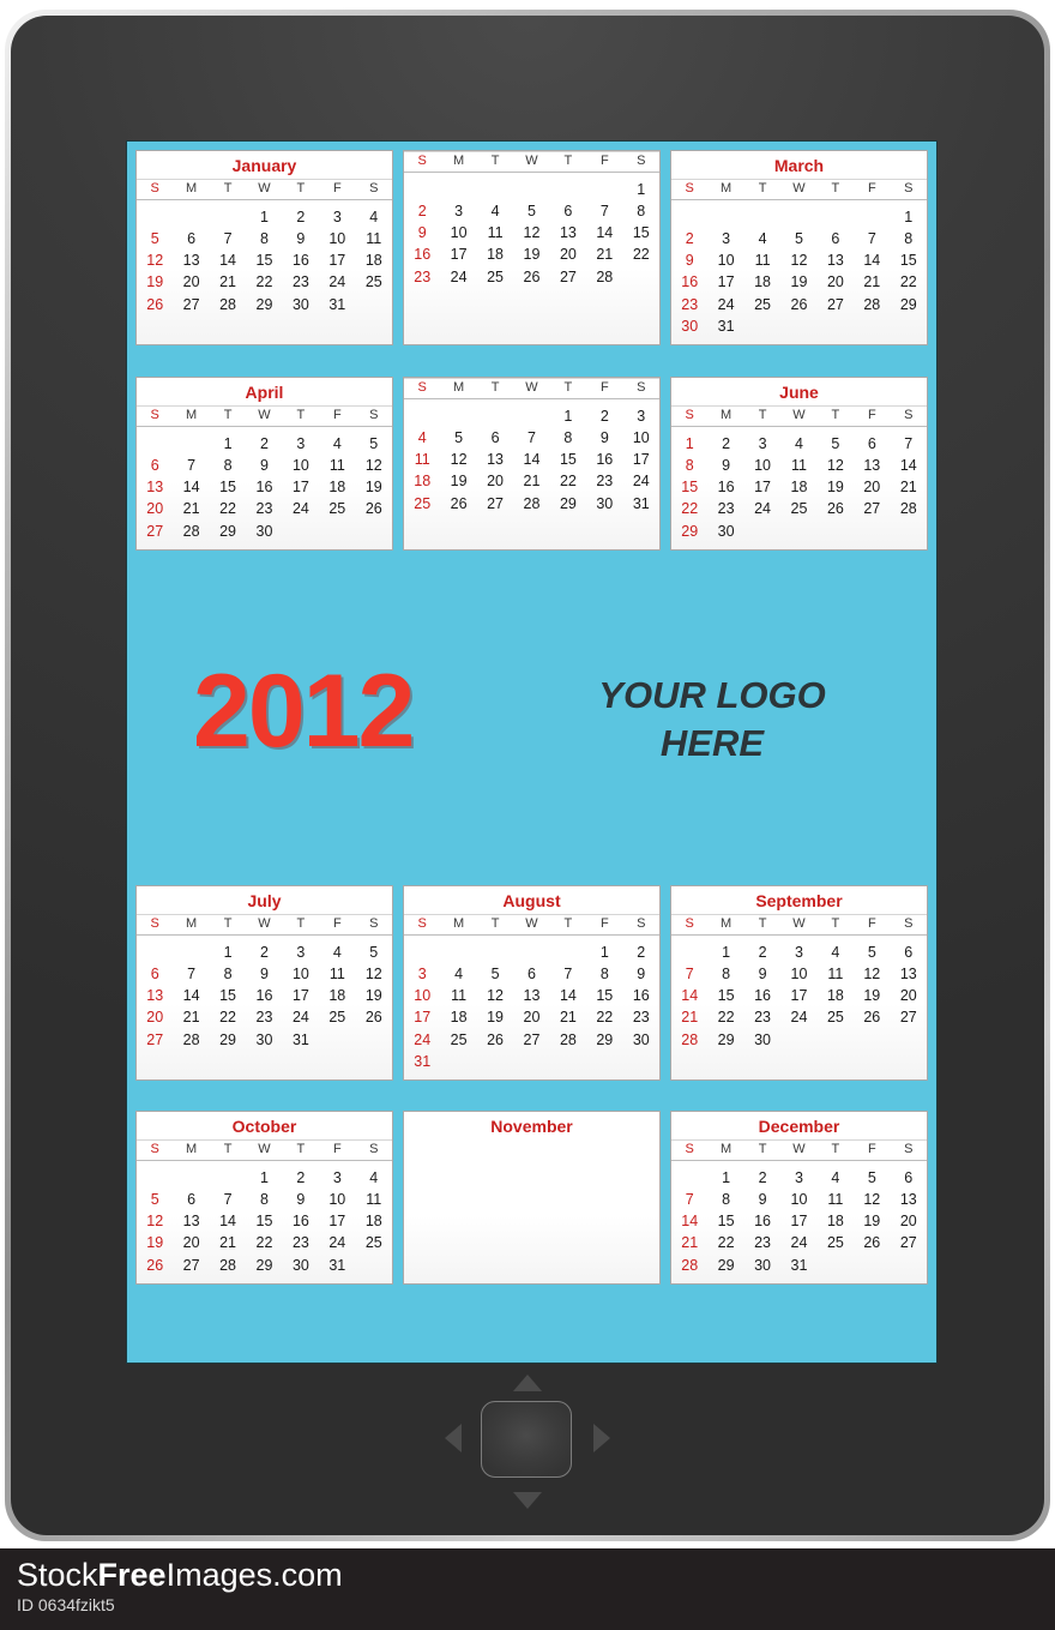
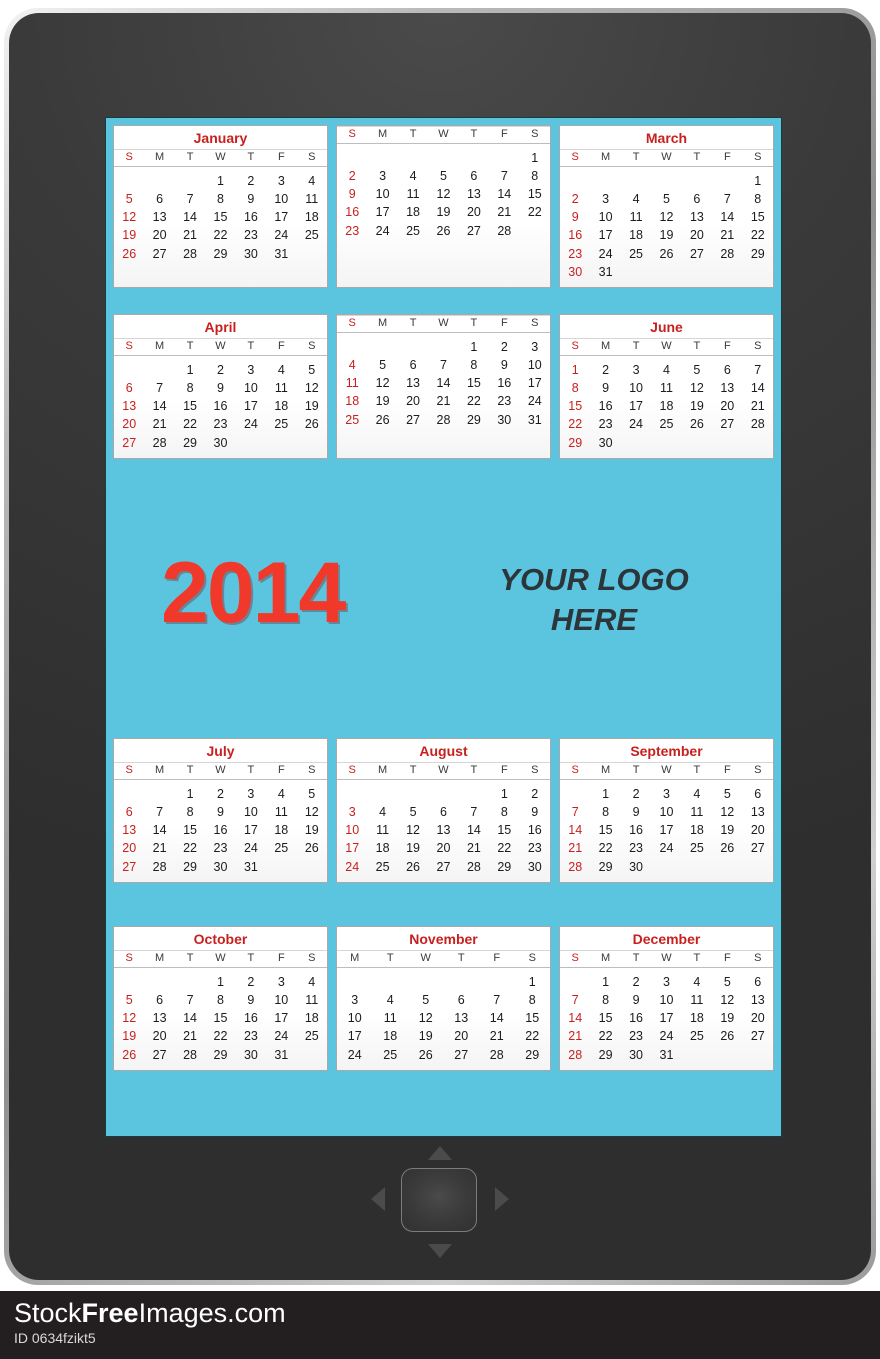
  January
  S	M	T	W	T	F	S
  			1	2	3	4
  5	6	7	8	9	10	11
  12	13	14	15	16	17	18
  19	20	21	22	23	24	25
  26	27	28	29	30	31
  S	M	T	W	T	F	S
  						1
  2	3	4	5	6	7	8
  9	10	11	12	13	14	15
  16	17	18	19	20	21	22
  23	24	25	26	27	28
  March
  S	M	T	W	T	F	S
  						1
  2	3	4	5	6	7	8
  9	10	11	12	13	14	15
  16	17	18	19	20	21	22
  23	24	25	26	27	28	29
  30	31
  April
  S	M	T	W	T	F	S
  		1	2	3	4	5
  6	7	8	9	10	11	12
  13	14	15	16	17	18	19
  20	21	22	23	24	25	26
  27	28	29	30
  S	M	T	W	T	F	S
  				1	2	3
  4	5	6	7	8	9	10
  11	12	13	14	15	16	17
  18	19	20	21	22	23	24
  25	26	27	28	29	30	31
  June
  S	M	T	W	T	F	S
  1	2	3	4	5	6	7
  8	9	10	11	12	13	14
  15	16	17	18	19	20	21
  22	23	24	25	26	27	28
  29	30
- 2012
+ 2014
  YOUR LOGO
  HERE
  July
  S	M	T	W	T	F	S
  		1	2	3	4	5
  6	7	8	9	10	11	12
  13	14	15	16	17	18	19
  20	21	22	23	24	25	26
  27	28	29	30	31
  August
  S	M	T	W	T	F	S
  					1	2
  3	4	5	6	7	8	9
  10	11	12	13	14	15	16
  17	18	19	20	21	22	23
  24	25	26	27	28	29	30
- 31
  September
  S	M	T	W	T	F	S
  	1	2	3	4	5	6
  7	8	9	10	11	12	13
  14	15	16	17	18	19	20
  21	22	23	24	25	26	27
  28	29	30
  October
  S	M	T	W	T	F	S
  			1	2	3	4
  5	6	7	8	9	10	11
  12	13	14	15	16	17	18
  19	20	21	22	23	24	25
  26	27	28	29	30	31
  November
+ M	T	W	T	F	S
+ 					1
+ 3	4	5	6	7	8
+ 10	11	12	13	14	15
+ 17	18	19	20	21	22
+ 24	25	26	27	28	29
  December
  S	M	T	W	T	F	S
  	1	2	3	4	5	6
  7	8	9	10	11	12	13
  14	15	16	17	18	19	20
  21	22	23	24	25	26	27
  28	29	30	31
  StockFreeImages.com
  ID 0634fzikt5
